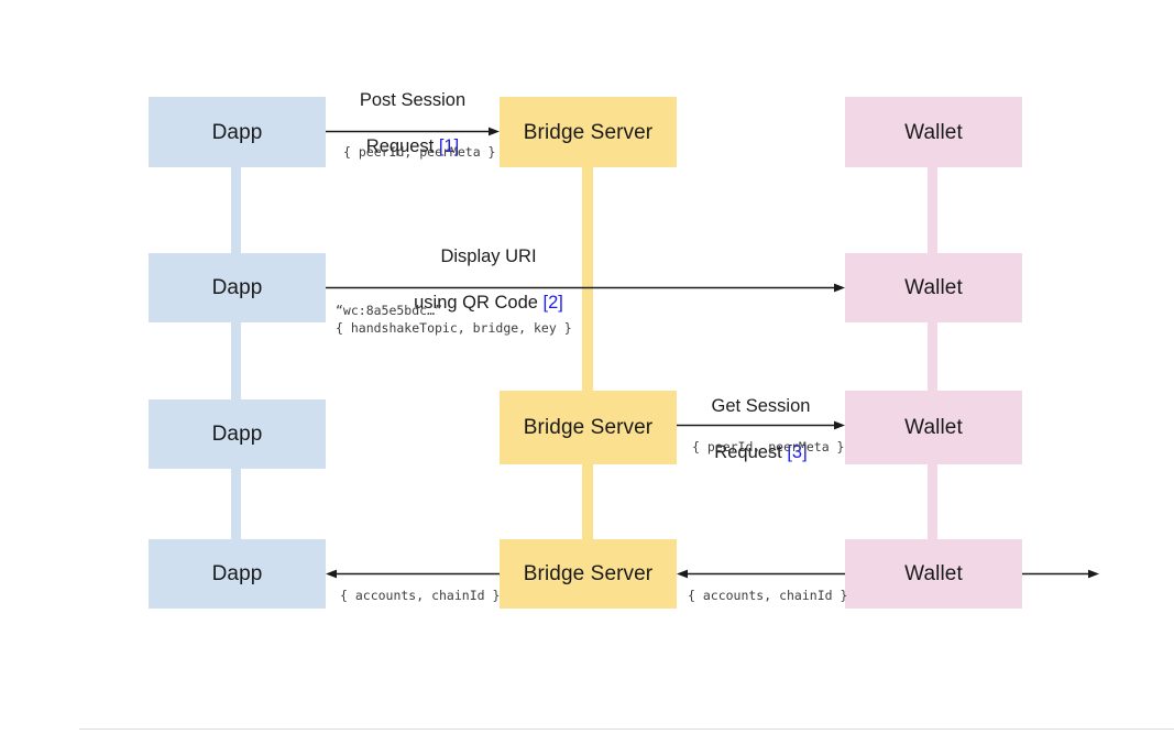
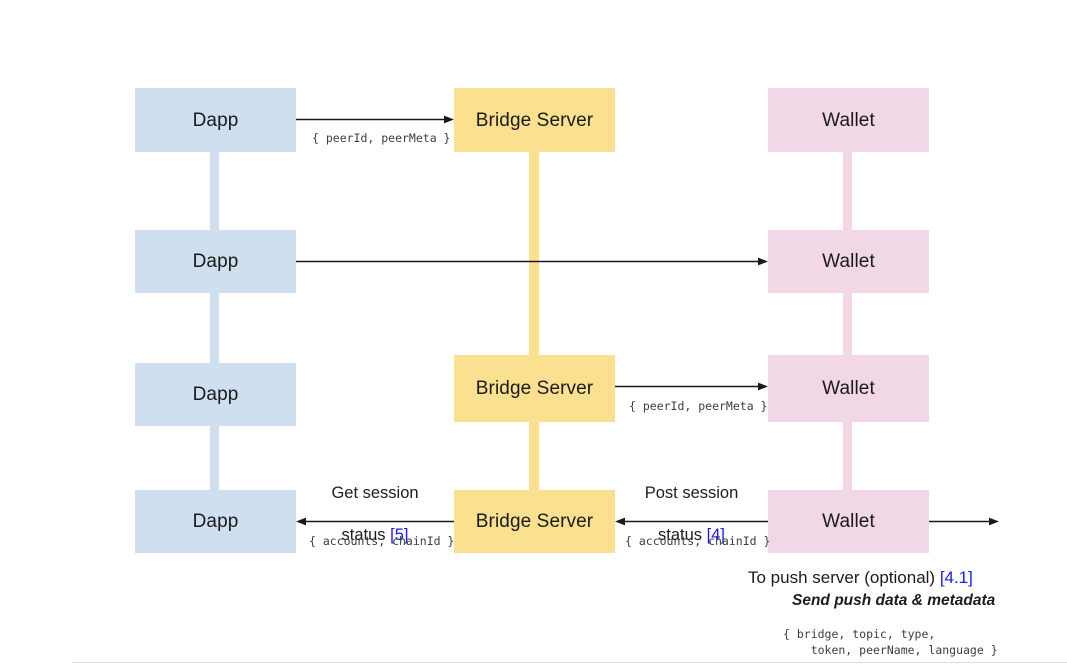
  Dapp
  Bridge Server
  Wallet
  Dapp
  Wallet
  Dapp
  Bridge Server
  Wallet
  Dapp
  Bridge Server
  Wallet
- Post Session
- Request [1]
  { peerId, peerMeta }
- Display URI
- using QR Code [2]
- “wc:8a5e5bdc…”
- { handshakeTopic, bridge, key }
- Get Session
- Request [3]
  { peerId, peerMeta }
+ Post session
+ status [4]
  { accounts, chainId }
+ Get session
+ status [5]
  { accounts, chainId }
+ To push server (optional) [4.1]
+ Send push data & metadata
+ { bridge, topic, type,
+ token, peerName, language }
